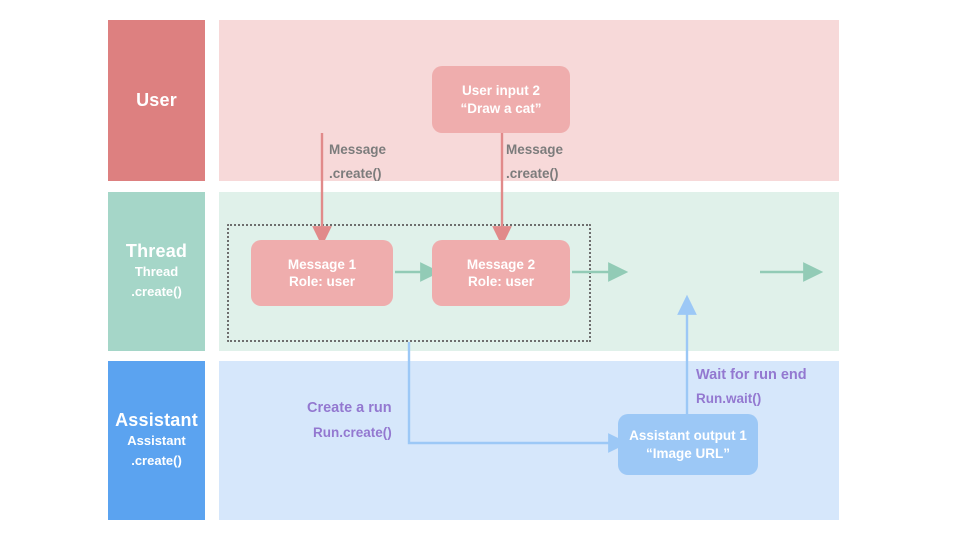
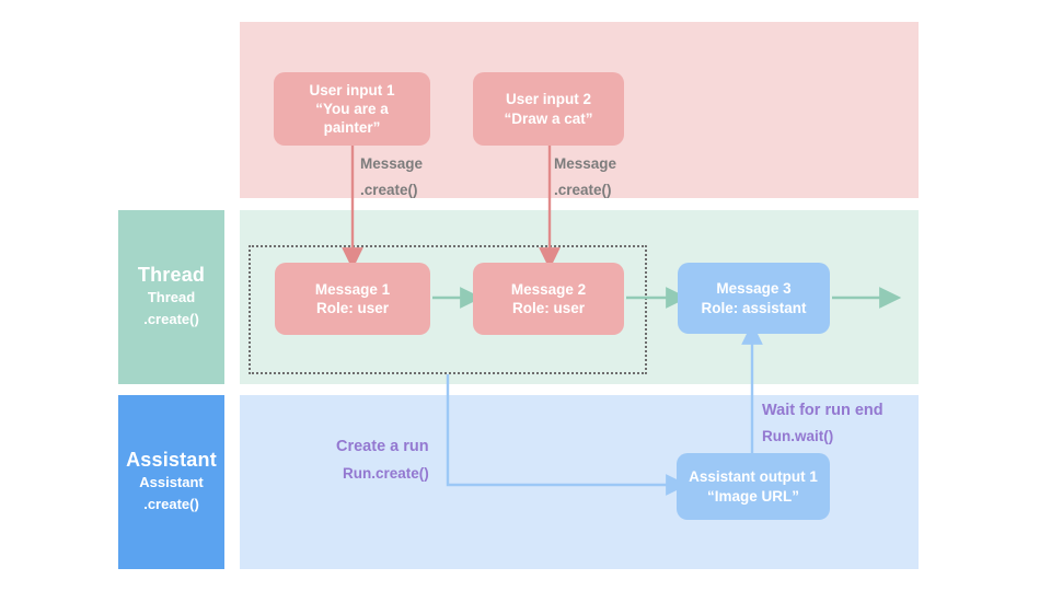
- User
  Thread
  Thread
  .create()
  Assistant
  Assistant
  .create()
+ User input 1
+ “You are a
+ painter”
  User input 2
  “Draw a cat”
  Message 1
  Role: user
  Message 2
  Role: user
+ Message 3
+ Role: assistant
  Assistant output 1
  “Image URL”
  Message
  .create()
  Message
  .create()
  Create a run
  Run.create()
  Wait for run end
  Run.wait()
